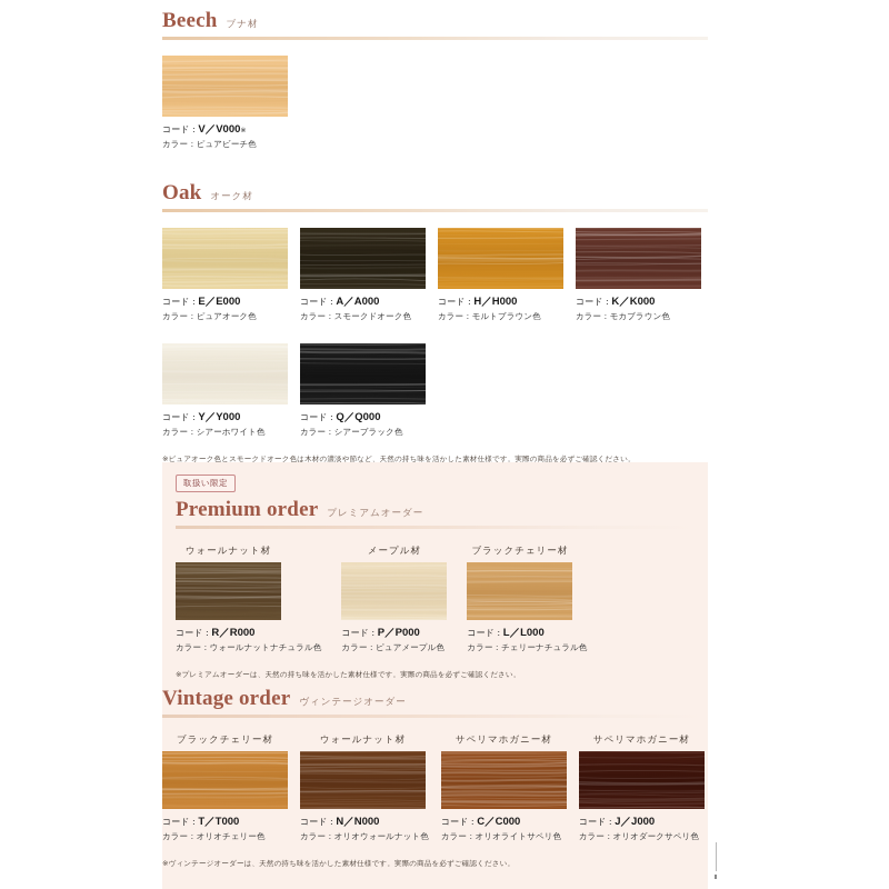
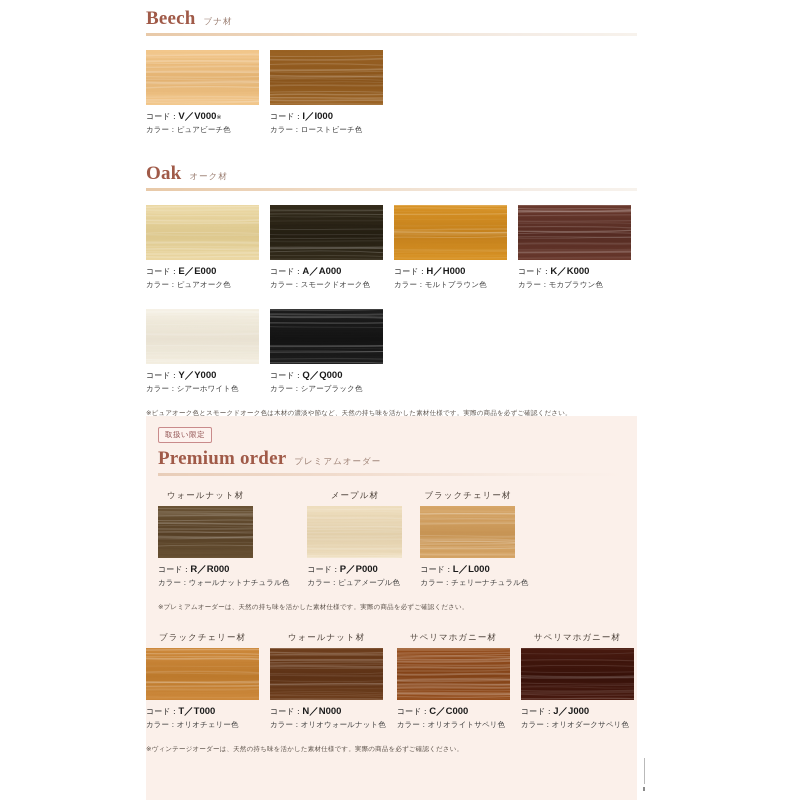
  Beech
  ブナ材
  コード：V／V000
  カラー：ピュアビーチ色
+ コード：I／I000
+ カラー：ローストビーチ色
  Oak
  オーク材
  コード：E／E000
  カラー：ピュアオーク色
  コード：A／A000
  カラー：スモークドオーク色
  コード：H／H000
  カラー：モルトブラウン色
  コード：K／K000
  カラー：モカブラウン色
  コード：Y／Y000
  カラー：シアーホワイト色
  コード：Q／Q000
  カラー：シアーブラック色
  取扱い限定
  Premium order
  プレミアムオーダー
  ウォールナット材
  コード：R／R000
  カラー：ウォールナットナチュラル色
  メープル材
  コード：P／P000
  カラー：ピュアメープル色
  ブラックチェリー材
  コード：L／L000
  カラー：チェリーナチュラル色
- Vintage order
- ヴィンテージオーダー
  ブラックチェリー材
  コード：T／T000
  カラー：オリオチェリー色
  ウォールナット材
  コード：N／N000
  カラー：オリオウォールナット色
  サペリマホガニー材
  コード：C／C000
  カラー：オリオライトサペリ色
  サペリマホガニー材
  コード：J／J000
  カラー：オリオダークサペリ色
